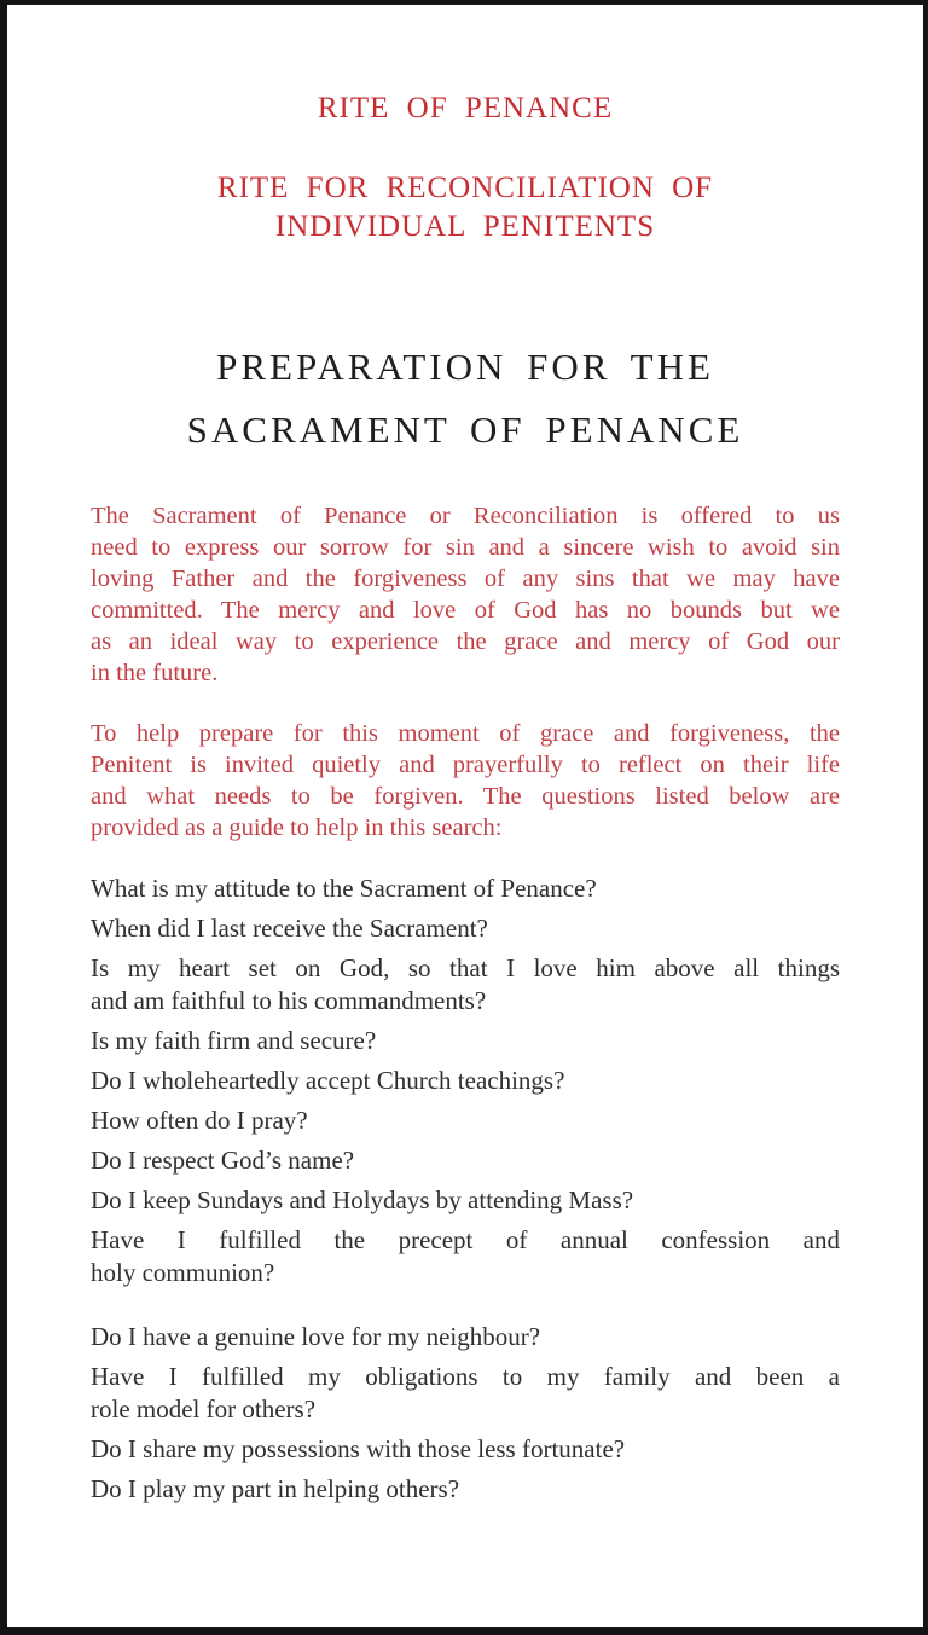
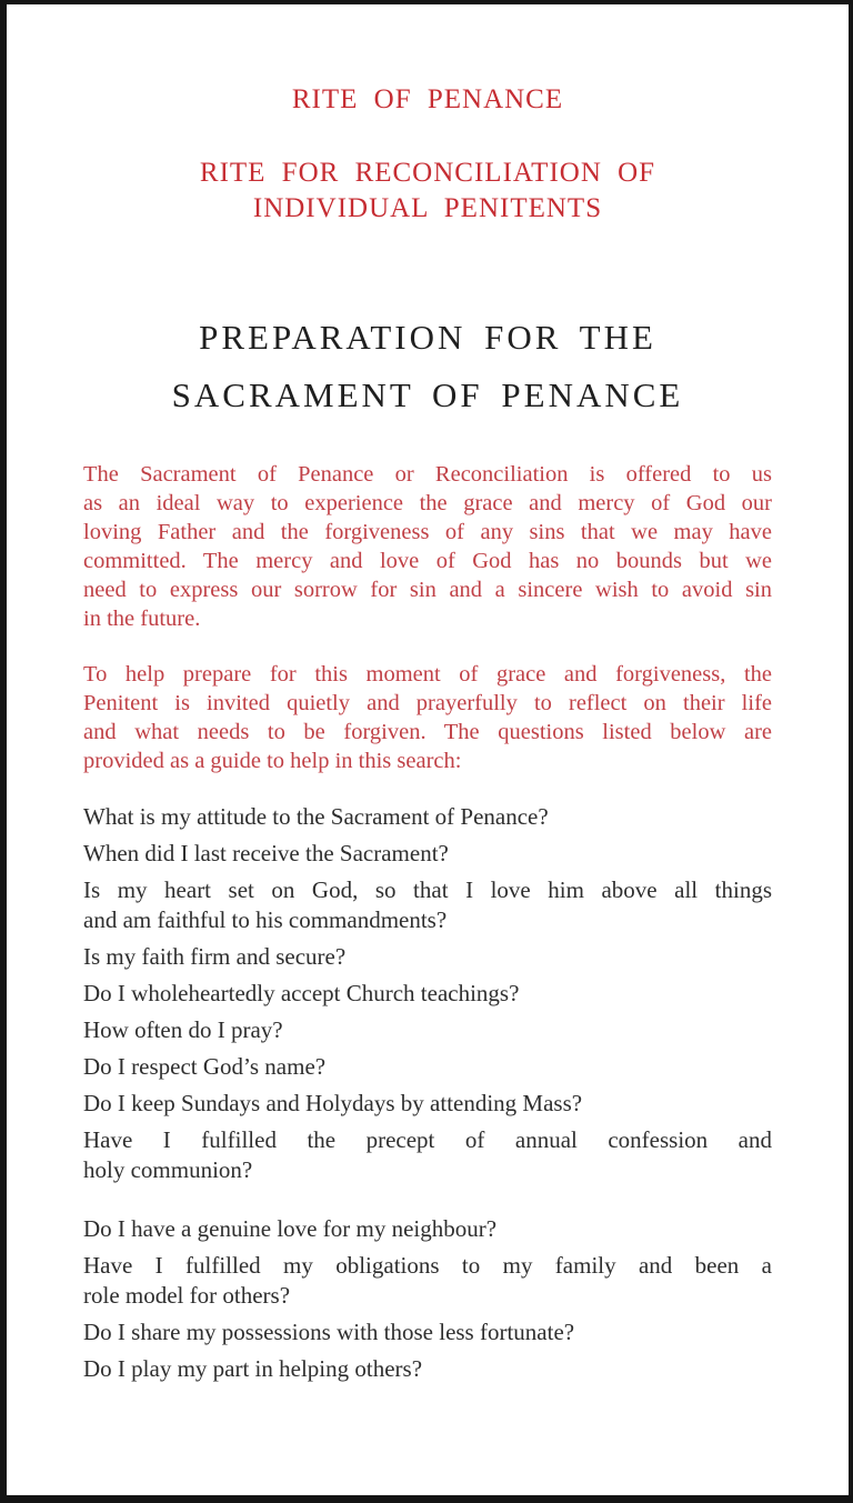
  RITE OF PENANCE
  RITE FOR RECONCILIATION OF
  INDIVIDUAL PENITENTS
  PREPARATION FOR THE
  SACRAMENT OF PENANCE
  The Sacrament of Penance or Reconciliation is offered to us
- need to express our sorrow for sin and a sincere wish to avoid sin
+ as an ideal way to experience the grace and mercy of God our
  loving Father and the forgiveness of any sins that we may have
  committed. The mercy and love of God has no bounds but we
- as an ideal way to experience the grace and mercy of God our
+ need to express our sorrow for sin and a sincere wish to avoid sin
  in the future.
  To help prepare for this moment of grace and forgiveness, the
  Penitent is invited quietly and prayerfully to reflect on their life
  and what needs to be forgiven. The questions listed below are
  provided as a guide to help in this search:
  What is my attitude to the Sacrament of Penance?
  When did I last receive the Sacrament?
  Is my heart set on God, so that I love him above all things
  and am faithful to his commandments?
  Is my faith firm and secure?
  Do I wholeheartedly accept Church teachings?
  How often do I pray?
  Do I respect God’s name?
  Do I keep Sundays and Holydays by attending Mass?
  Have I fulfilled the precept of annual confession and
  holy communion?
  Do I have a genuine love for my neighbour?
  Have I fulfilled my obligations to my family and been a
  role model for others?
  Do I share my possessions with those less fortunate?
  Do I play my part in helping others?
